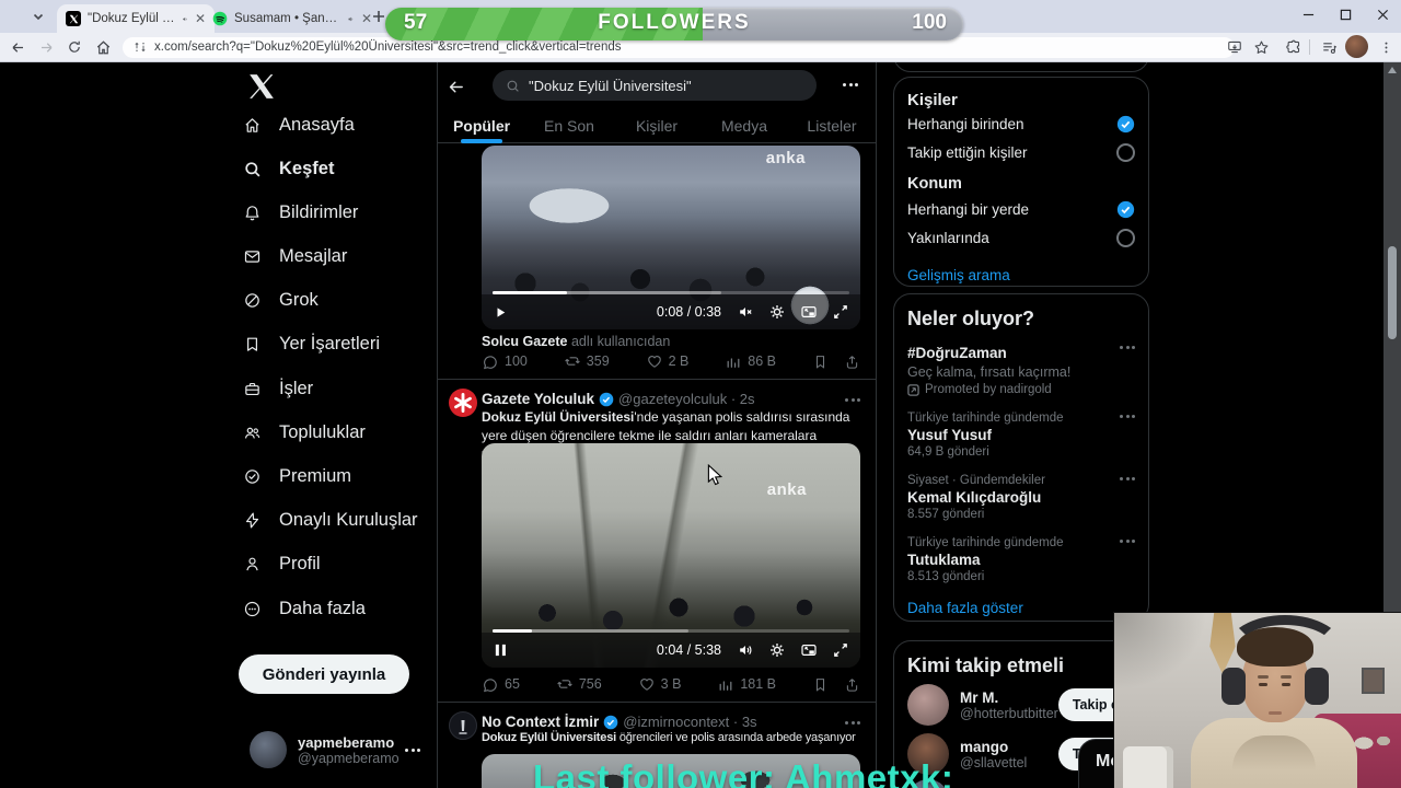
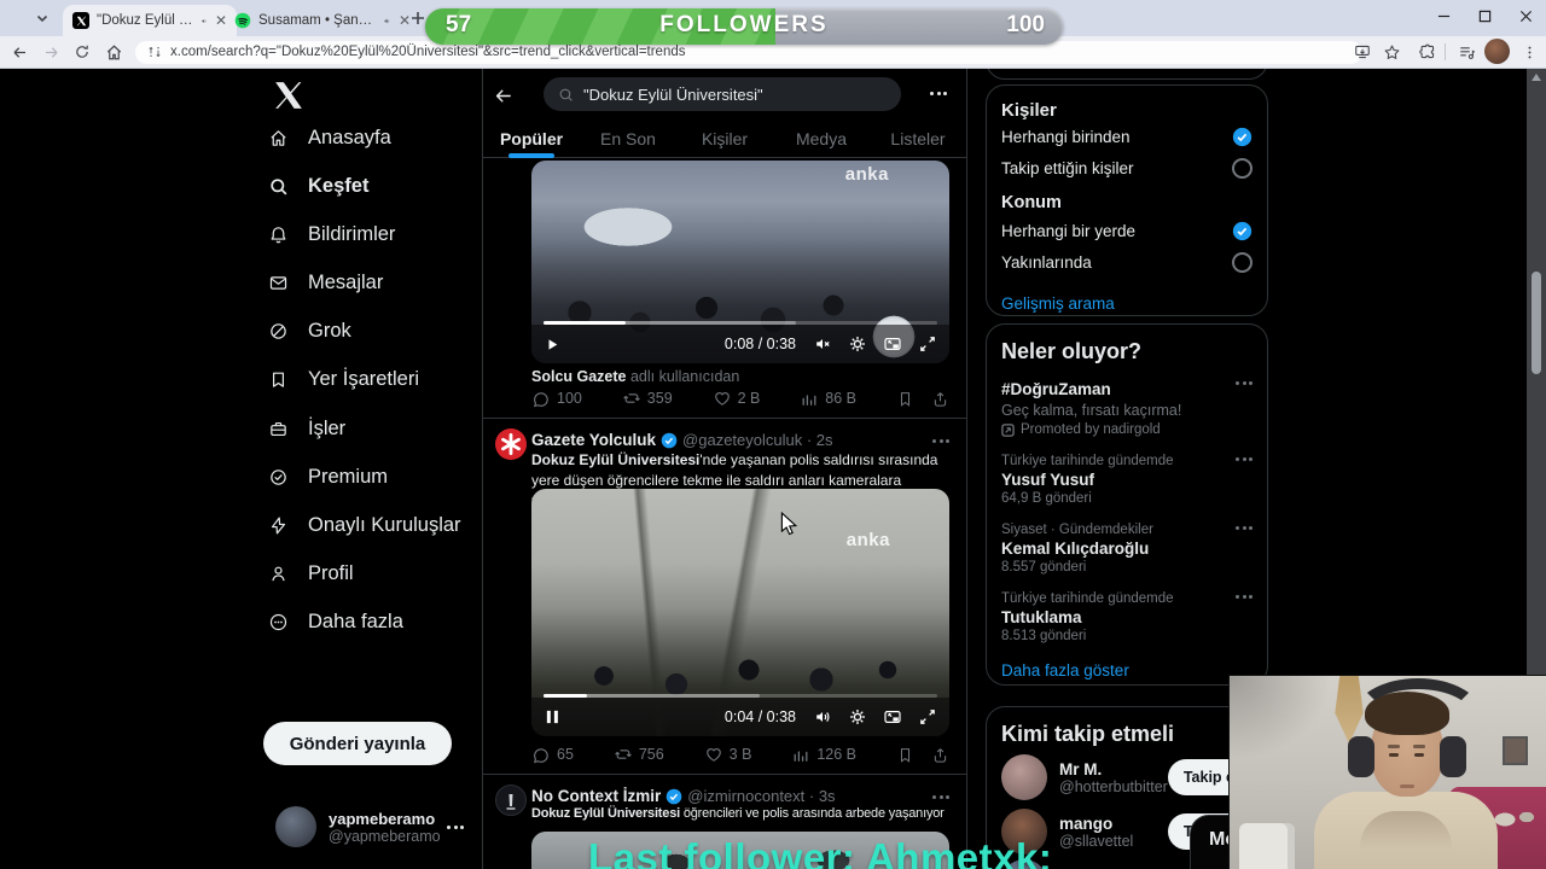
  Anasayfa
  Keşfet
  Bildirimler
  Mesajlar
  Grok
  Yer İşaretleri
  İşler
- Topluluklar
  Premium
  Onaylı Kuruluşlar
  Profil
  Daha fazla
  Gönderi yayınla
  yapmeberamo
  @yapmeberamo
  "Dokuz Eylül Üniversitesi"
  Popüler
  En Son
  Kişiler
  Medya
  Listeler
  anka
  0:08 / 0:38
  Solcu Gazete adlı kullanıcıdan
  100
  359
  2 B
  86 B
  Gazete Yolculuk
  @gazeteyolculuk · 2s
  Dokuz Eylül Üniversitesi'nde yaşanan polis saldırısı sırasında yere düşen öğrencilere tekme ile saldırı anları kameralara
  anka
- 0:04 / 5:38
+ 0:04 / 0:38
  65
  756
  3 B
- 181 B
+ 126 B
  No Context İzmir
  @izmirnocontext · 3s
  Dokuz Eylül Üniversitesi öğrencileri ve polis arasında arbede yaşanıyor
  Kişiler
  Herhangi birinden
  Takip ettiğin kişiler
  Konum
  Herhangi bir yerde
  Yakınlarında
  Gelişmiş arama
  Neler oluyor?
  #DoğruZaman
  Geç kalma, fırsatı kaçırma!
  Promoted by nadirgold
  Türkiye tarihinde gündemde
  Yusuf Yusuf
  64,9 B gönderi
  Siyaset · Gündemdekiler
  Kemal Kılıçdaroğlu
  8.557 gönderi
  Türkiye tarihinde gündemde
  Tutuklama
  8.513 gönderi
  Daha fazla göster
  Kimi takip etmeli
  Mr M.
  @hotterbutbitter
  Takip
  mango
  @sllavettel
  ✕
  ✕
  x.com/search?q="Dokuz%20Eylül%20Üniversitesi"&src=trend_click&vertical=trends
  57
  FOLLOWERS
  100
  Last follower: Ahmetxk:
